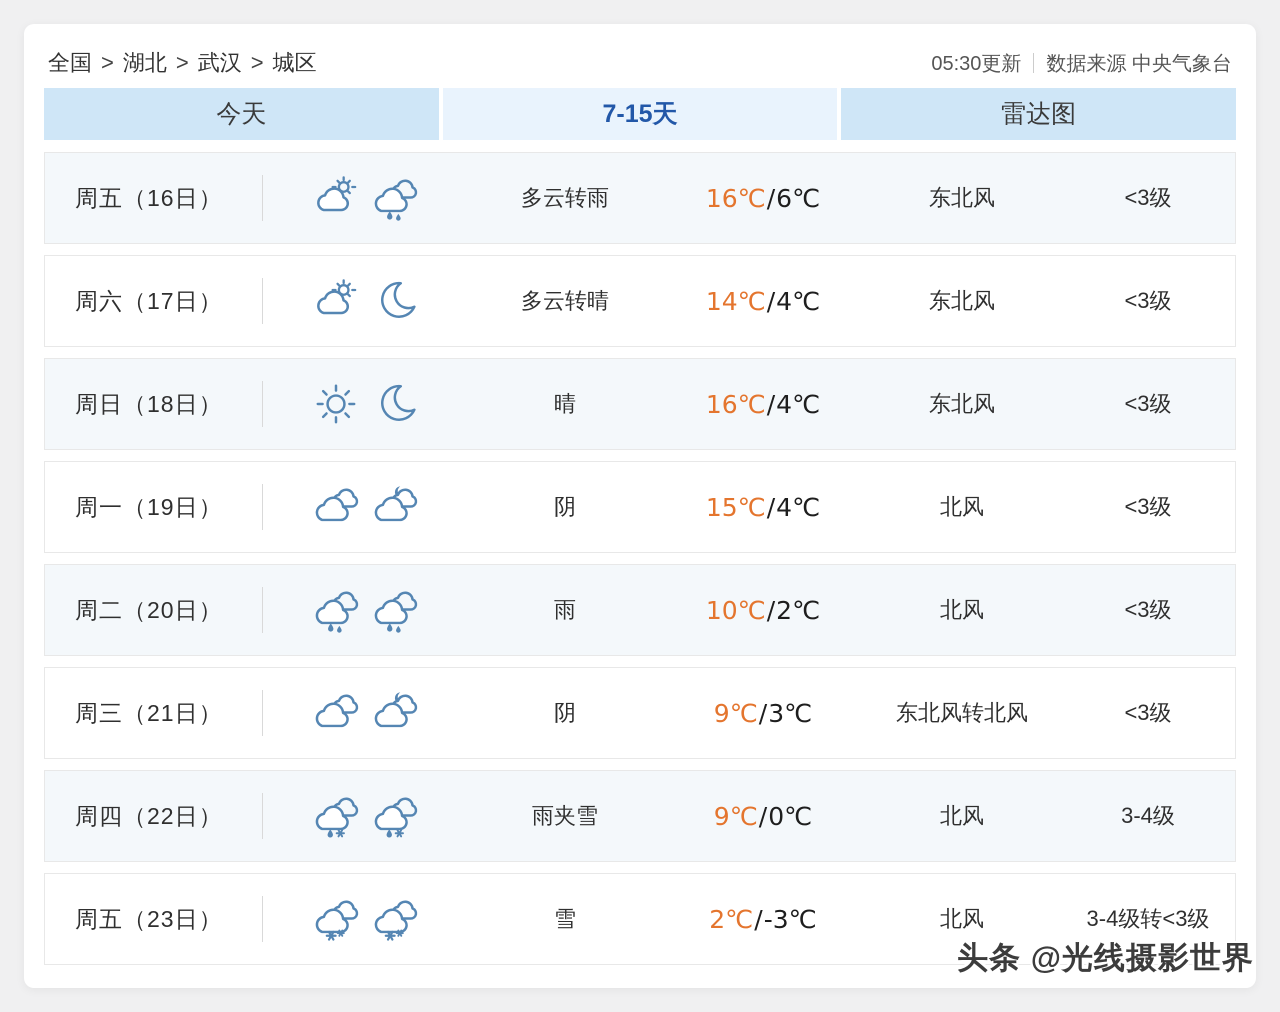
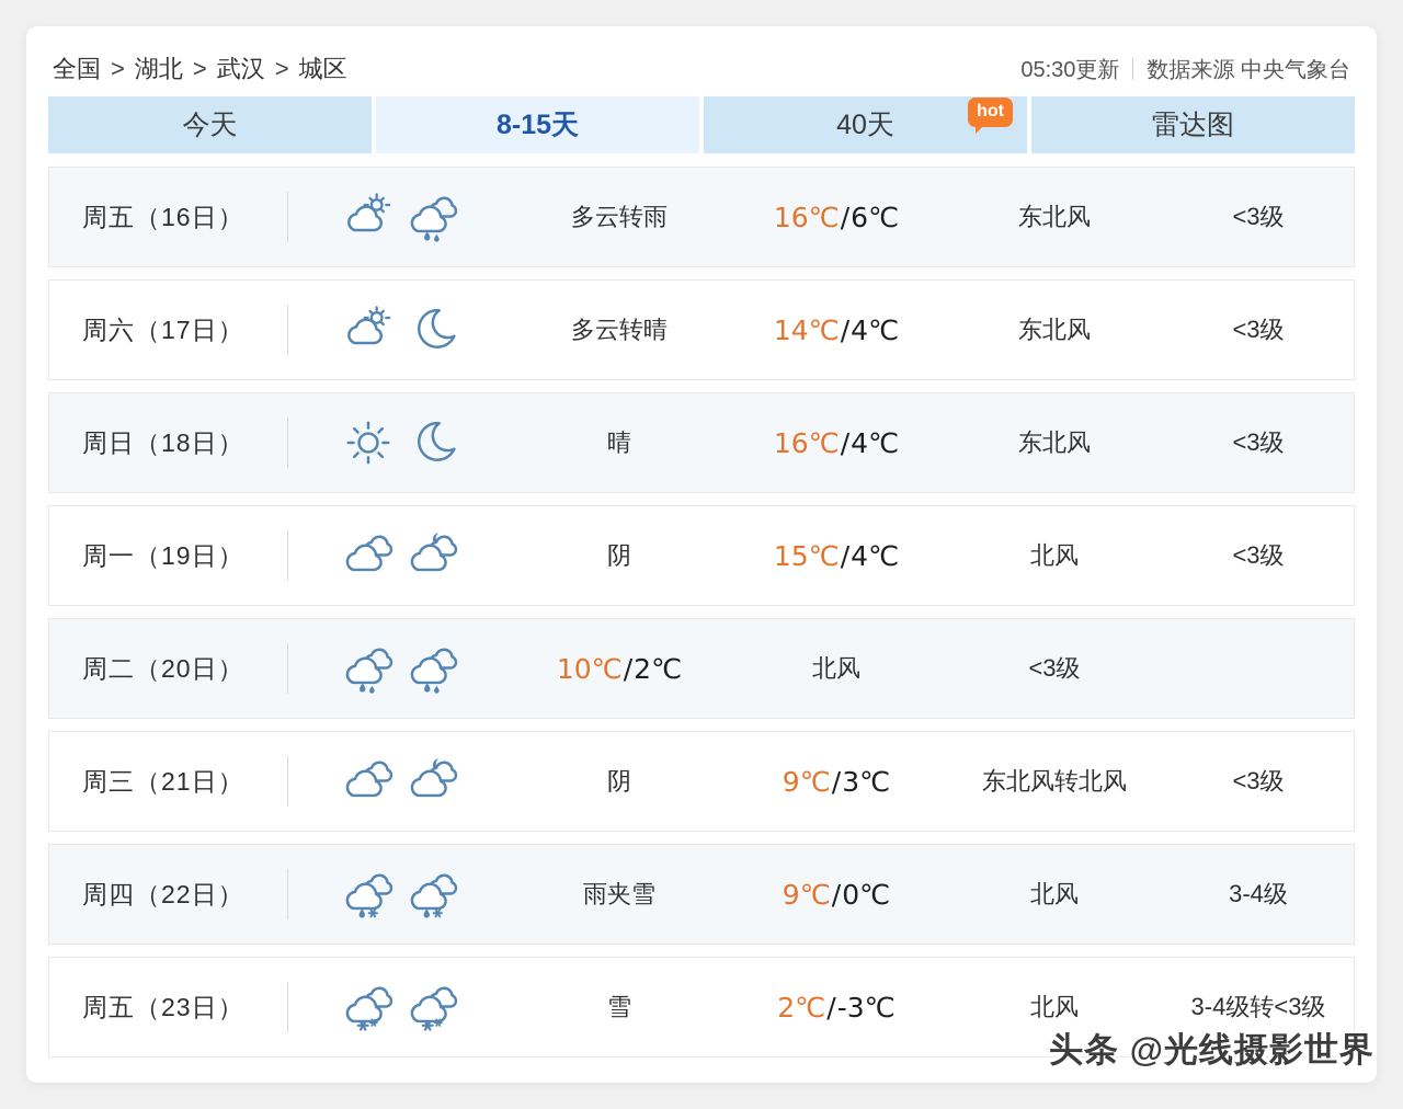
  全国 > 湖北 > 武汉 > 城区
  05:30更新
  数据来源 中央气象台
  今天
- 7-15天
+ 8-15天
+ 40天
+ hot
  雷达图
  周五（16日）
  多云转雨
  16℃/6℃
  东北风
  <3级
  周六（17日）
  多云转晴
  14℃/4℃
  东北风
  <3级
  周日（18日）
  晴
  16℃/4℃
  东北风
  <3级
  周一（19日）
  阴
  15℃/4℃
  北风
  <3级
  周二（20日）
- 雨
  10℃/2℃
  北风
  <3级
  周三（21日）
  阴
  9℃/3℃
  东北风转北风
  <3级
  周四（22日）
  雨夹雪
  9℃/0℃
  北风
  3-4级
  周五（23日）
  雪
  2℃/-3℃
  北风
  3-4级转<3级
  头条 @光线摄影世界
